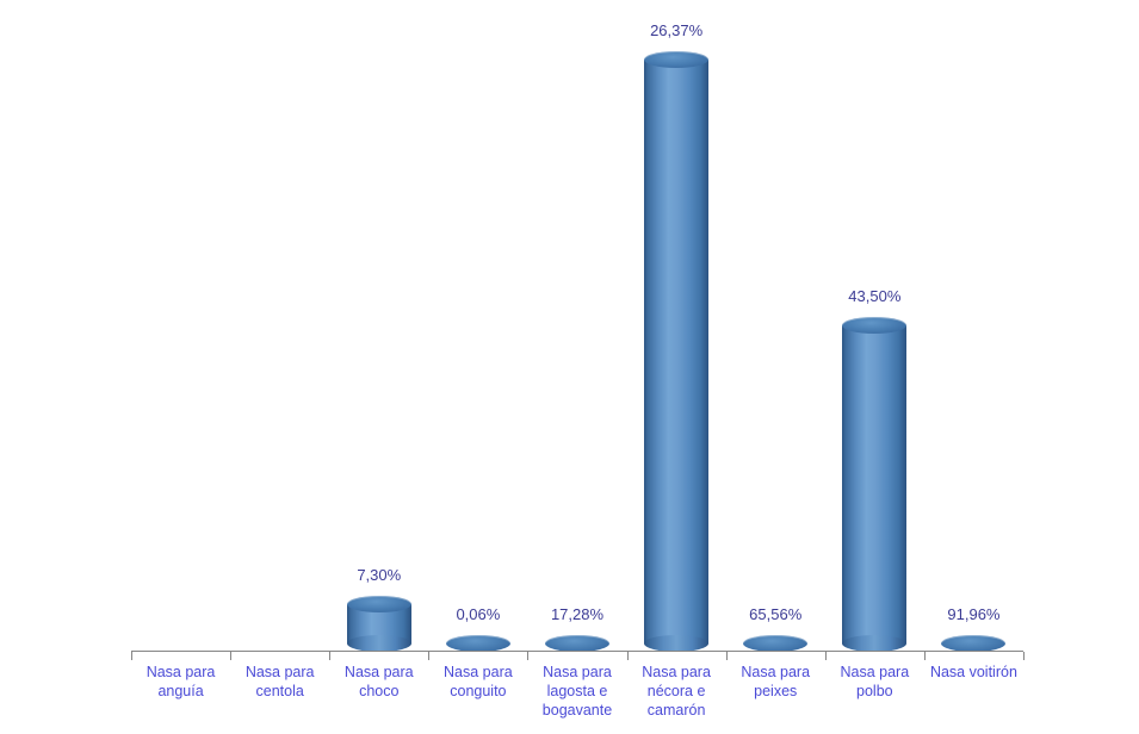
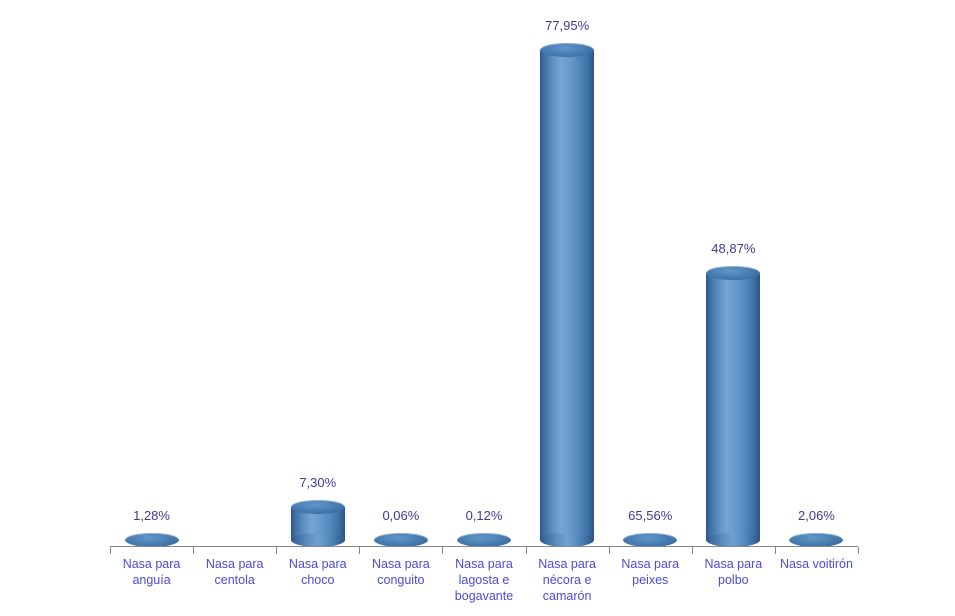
+ 1,28%
  7,30%
  0,06%
- 17,28%
+ 0,12%
- 26,37%
+ 77,95%
  65,56%
- 43,50%
+ 48,87%
- 91,96%
+ 2,06%
  Nasa para
  anguía
  Nasa para
  centola
  Nasa para
  choco
  Nasa para
  conguito
  Nasa para
  lagosta e
  bogavante
  Nasa para
  nécora e
  camarón
  Nasa para
  peixes
  Nasa para
  polbo
  Nasa voitirón
